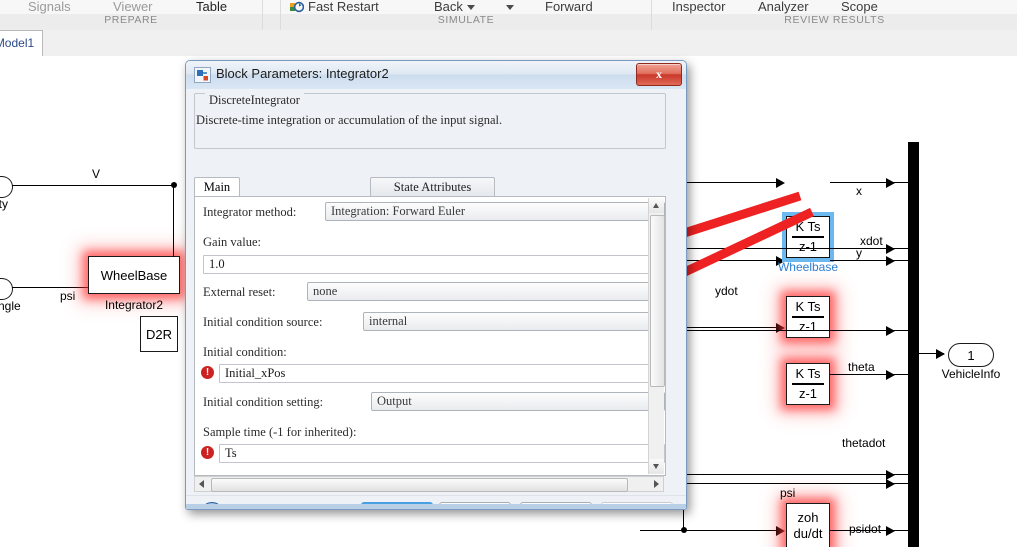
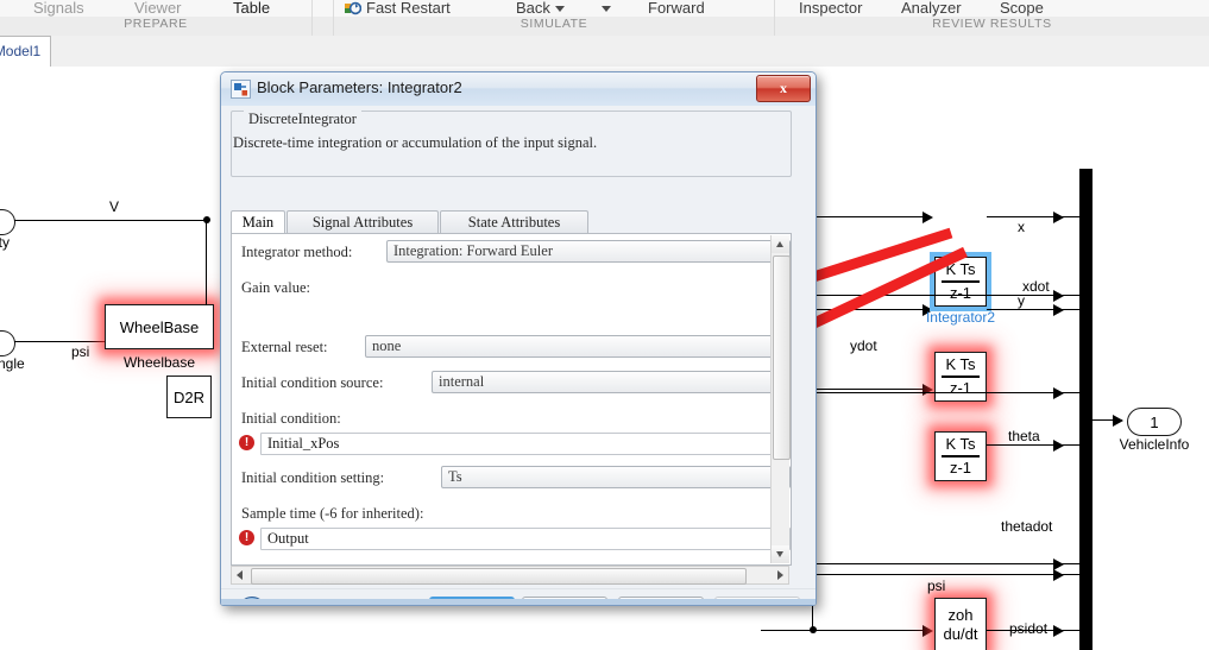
  Signals
  Viewer
  Table
  PREPARE
  Fast Restart
  Back
  Forward
  SIMULATE
  Inspector
  Analyzer
  Scope
  REVIEW RESULTS
  odel1
  V
  ngle
  psi
  WheelBase
- Integrator2
+ Wheelbase
  D2R
  K Ts
  z-1
- Wheelbase
+ Integrator2
  K Ts
  z-1
  K Ts
  z-1
  zoh
  du/dt
  x
  xdot
  y
  ydot
  theta
  thetadot
  psi
  psidot
  1
  VehicleInfo
  Block Parameters: Integrator2
  x
  DiscreteIntegrator
  Discrete-time integration or accumulation of the input signal.
  Main
+ Signal Attributes
  State Attributes
  Integrator method:
  Integration: Forward Euler
  Gain value:
- 1.0
  External reset:
  none
  Initial condition source:
  internal
  Initial condition:
  !
  Initial_xPos
  Initial condition setting:
- Output
+ Ts
- Sample time (-1 for inherited):
+ Sample time (-6 for inherited):
  !
- Ts
+ Output
